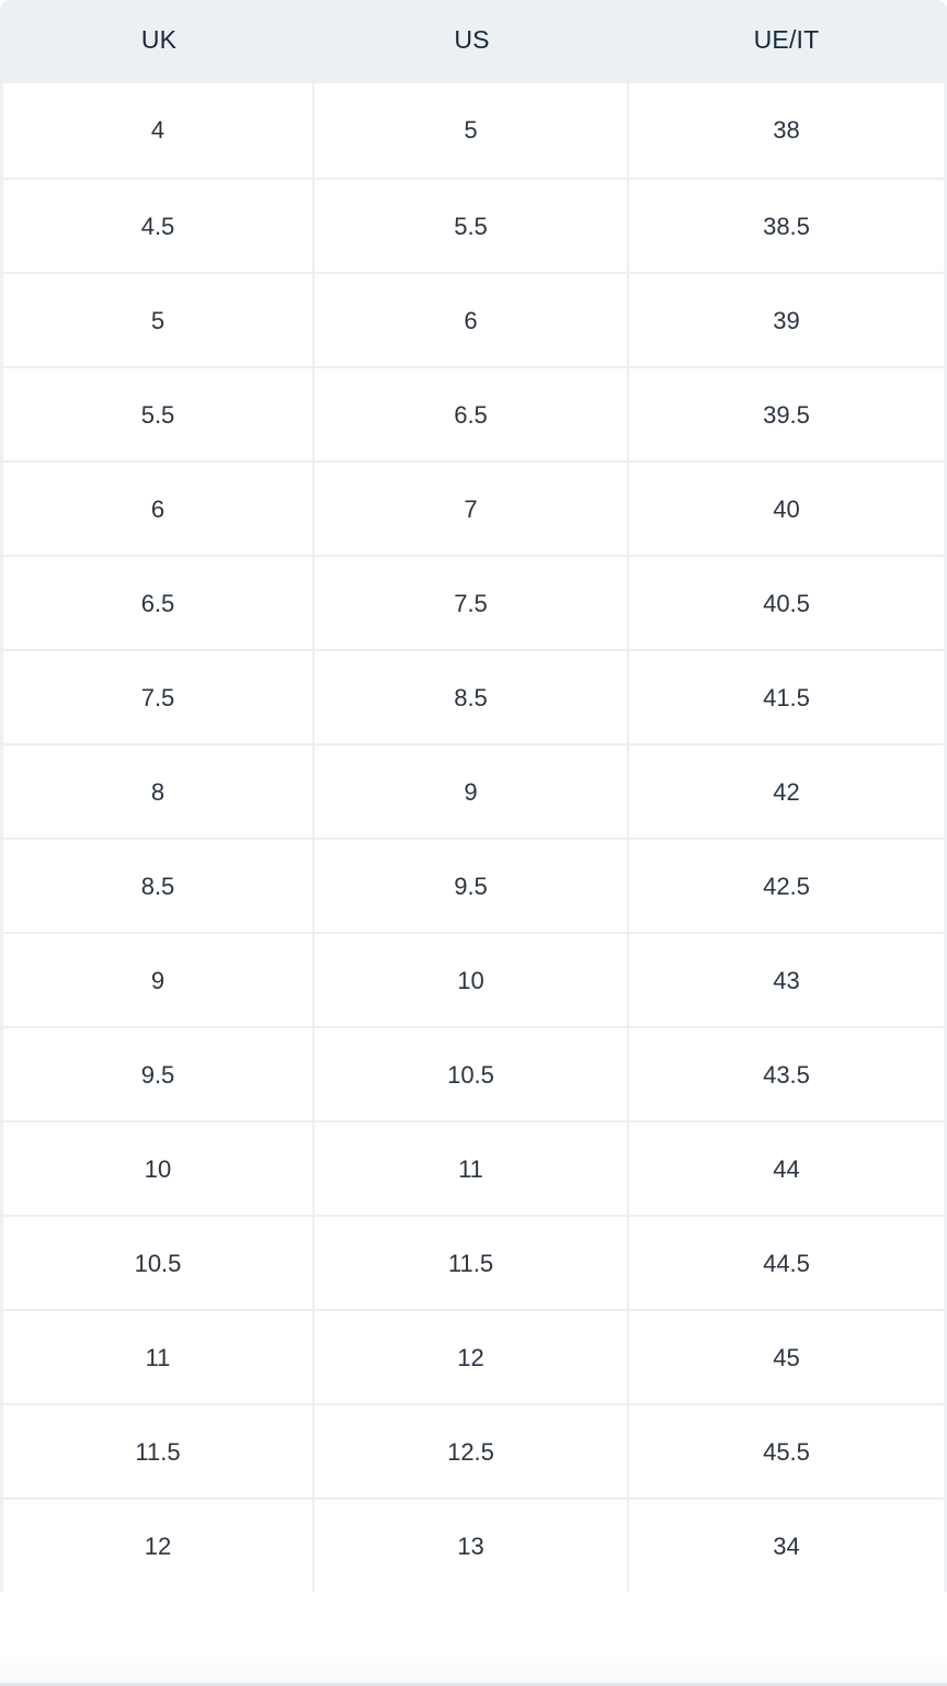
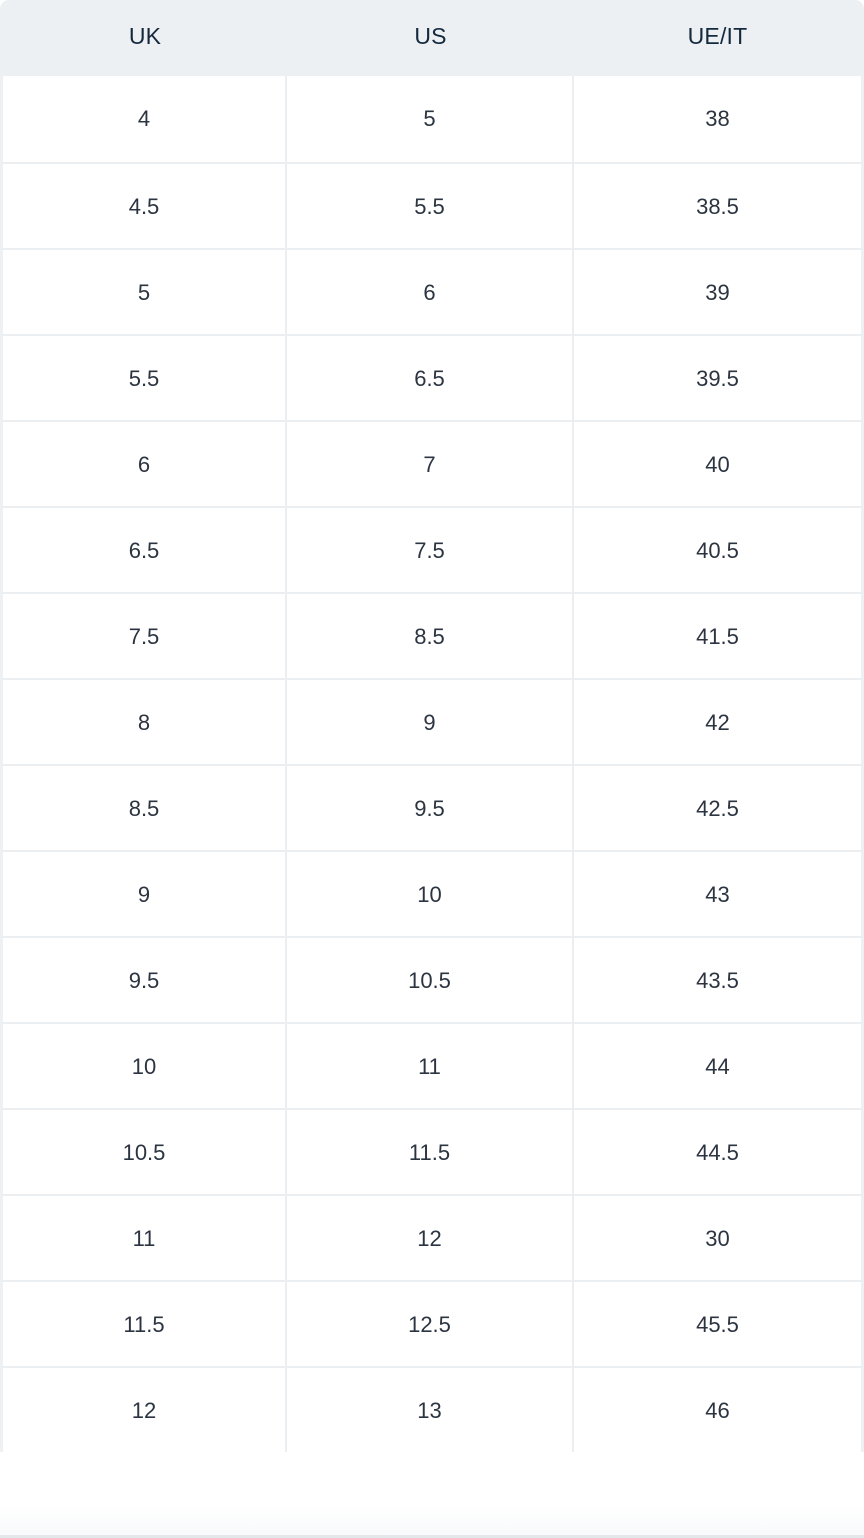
  UK	US	UE/IT
  4	5	38
  4.5	5.5	38.5
  5	6	39
  5.5	6.5	39.5
  6	7	40
  6.5	7.5	40.5
  7.5	8.5	41.5
  8	9	42
  8.5	9.5	42.5
  9	10	43
  9.5	10.5	43.5
  10	11	44
  10.5	11.5	44.5
- 11	12	45
+ 11	12	30
  11.5	12.5	45.5
- 12	13	34
+ 12	13	46
